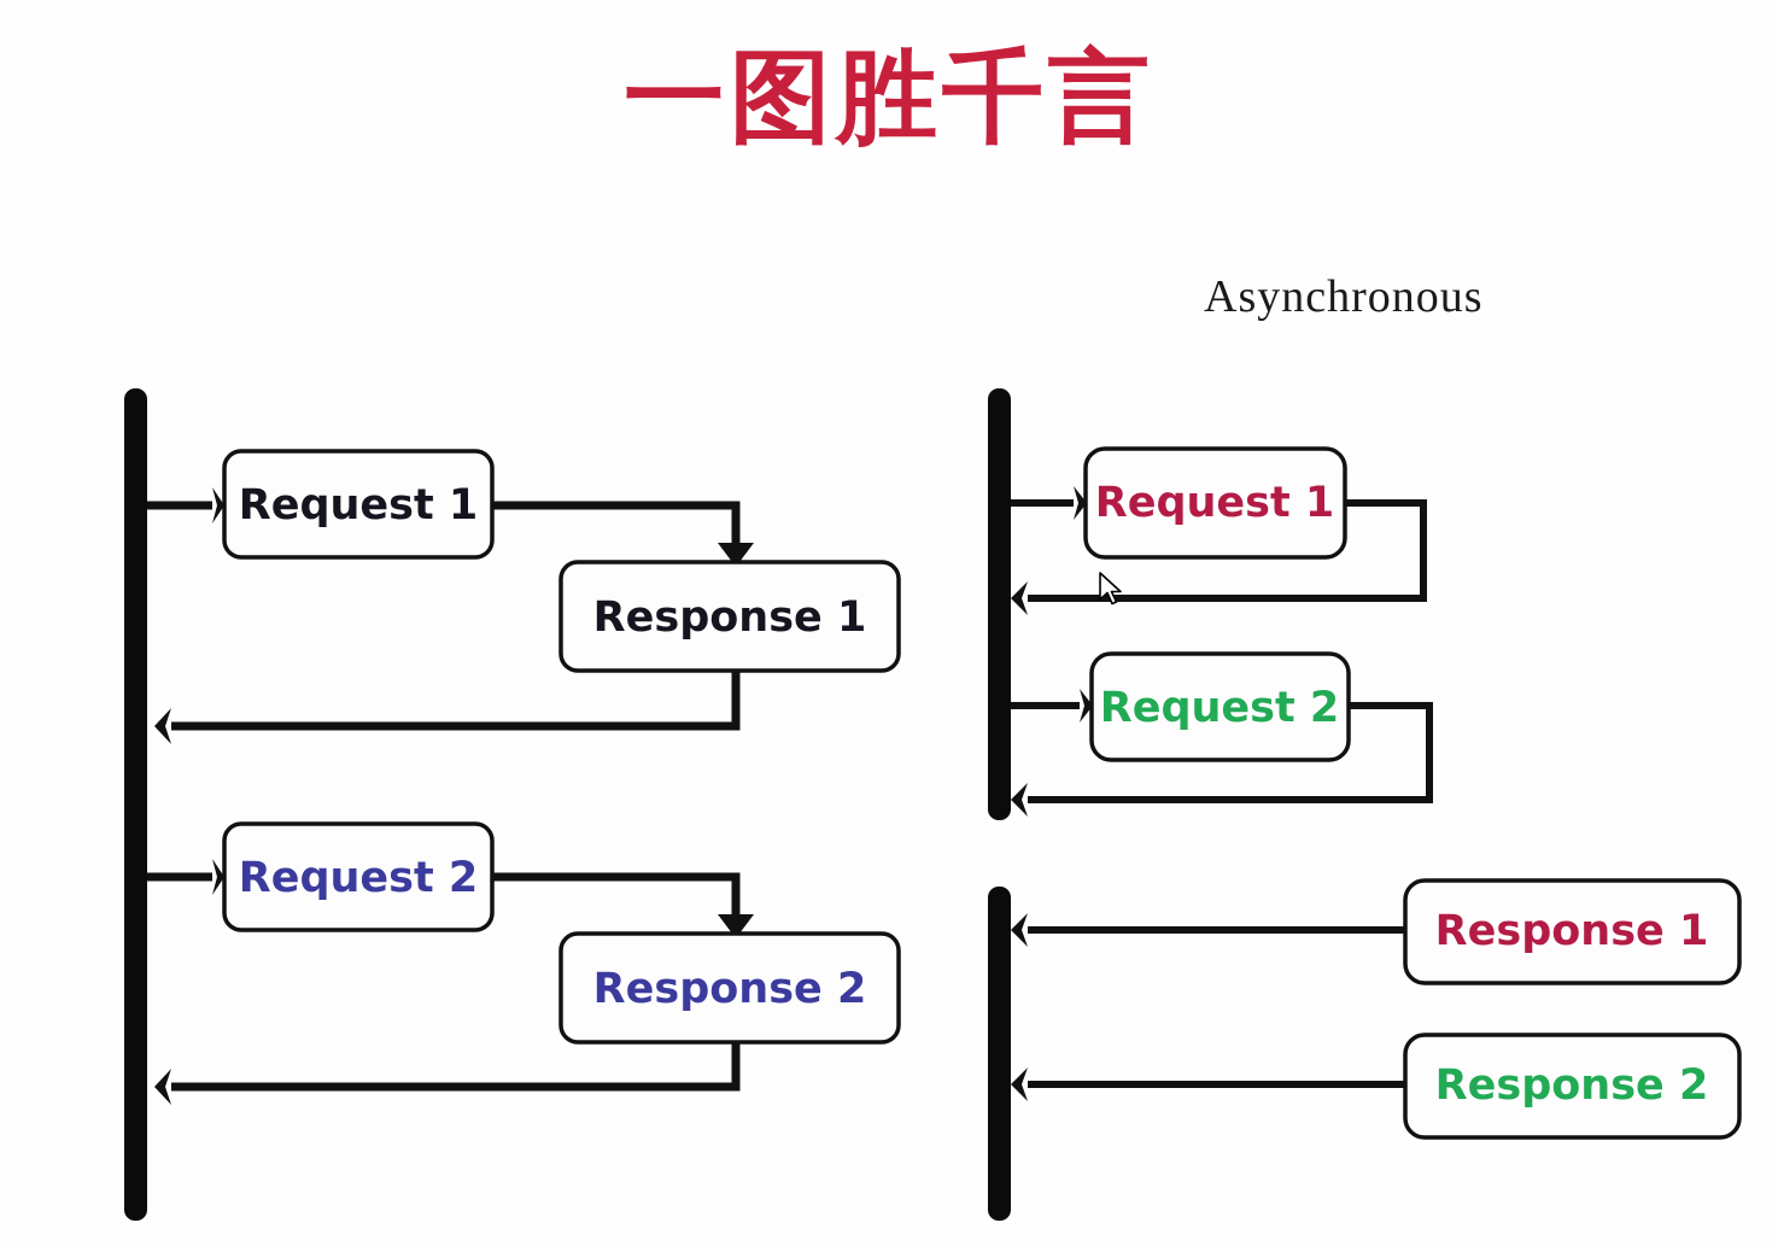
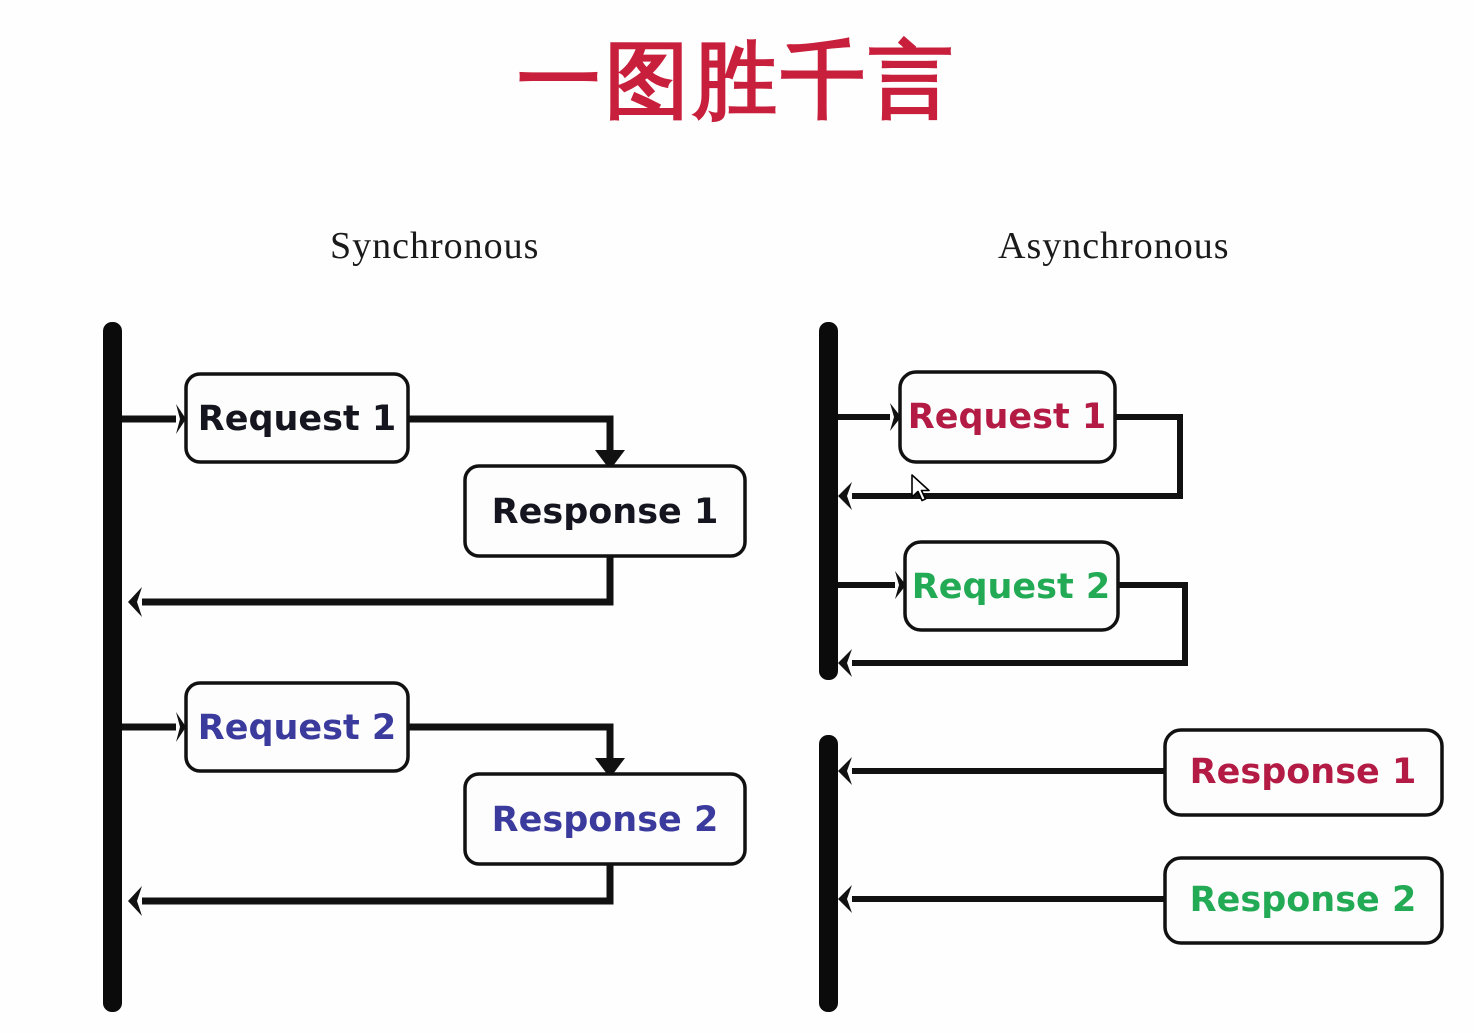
  一图胜千言
+ Synchronous
  Asynchronous
  Request 1
  Response 1
  Request 2
  Response 2
  Request 1
  Request 2
  Response 1
  Response 2
